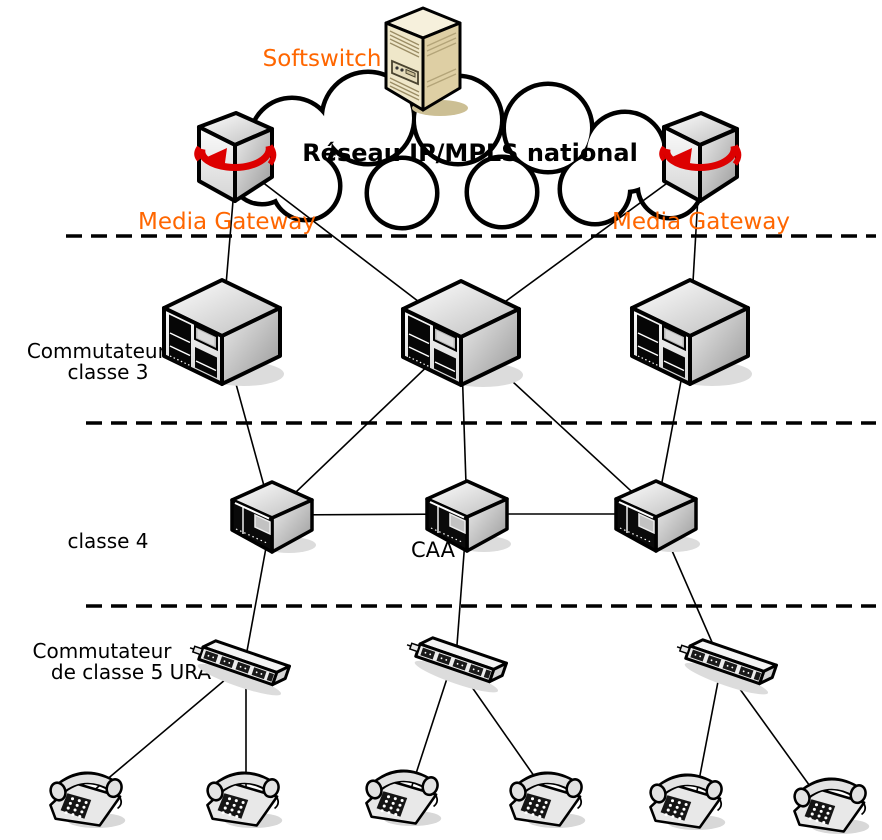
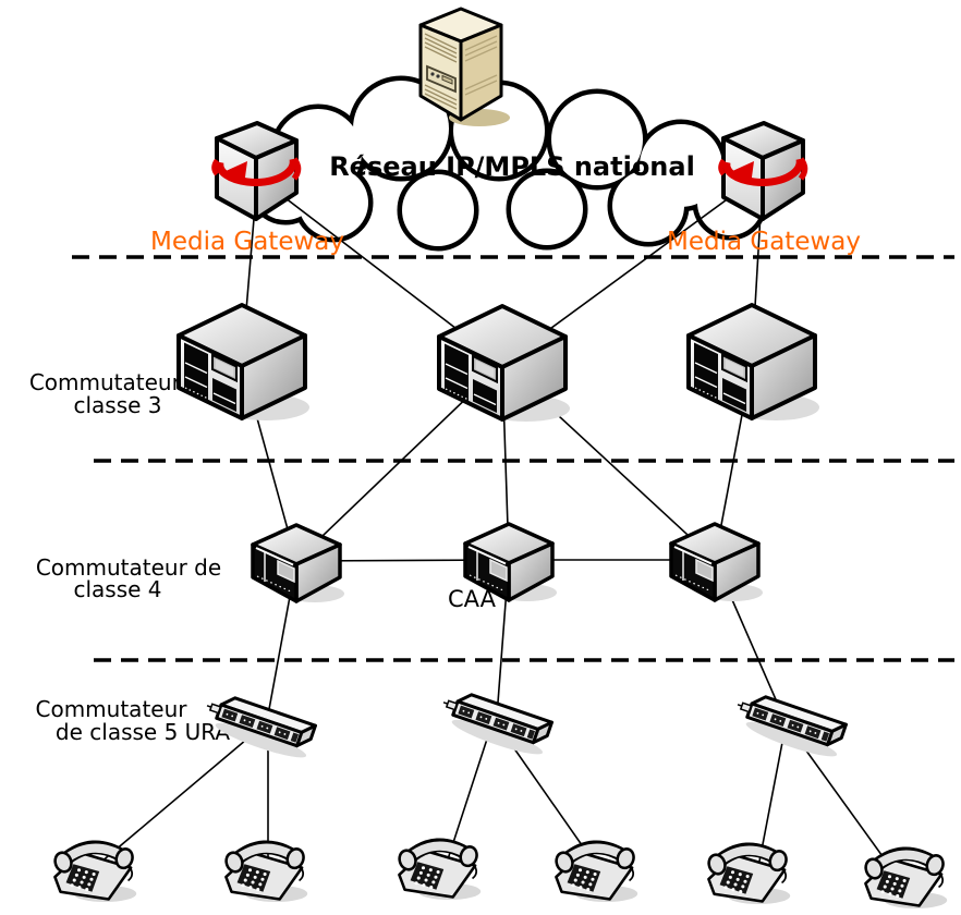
  Réseau IP/MPLS national
- Softswitch
  Media Gateway
  Media Gateway
  Commutateur
  classe 3
+ Commutateur de
  classe 4
  CAA
  Commutateur
  de classe 5 URA
